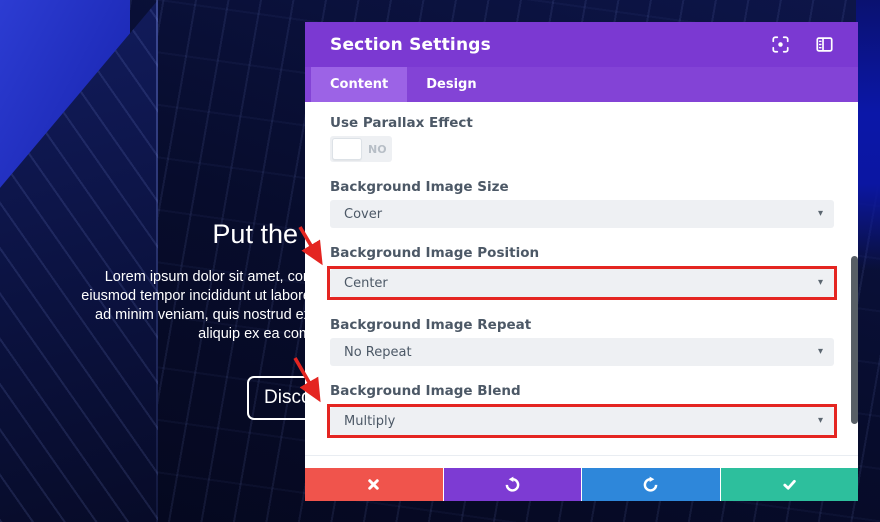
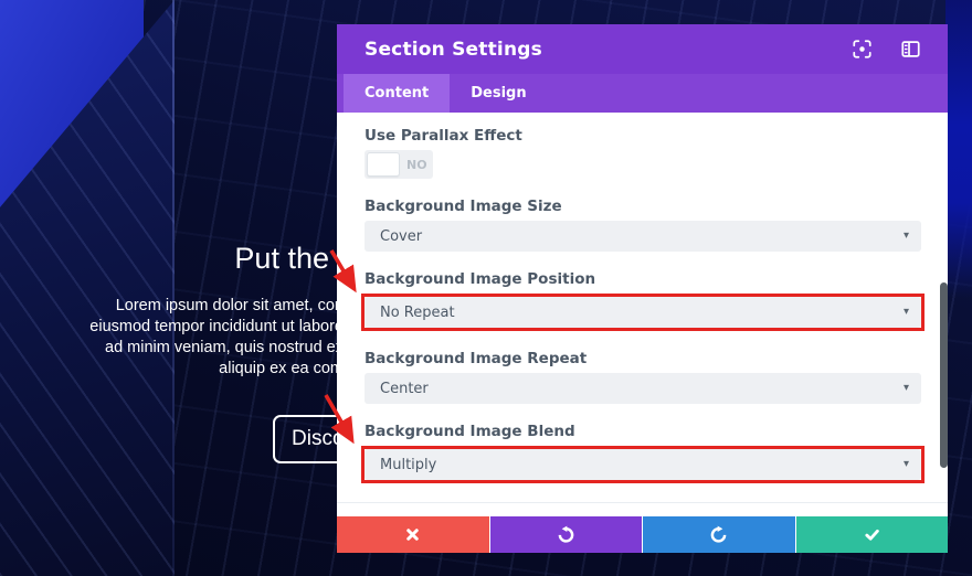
  Put the
  Lorem ipsum dolor sit amet, co
  eiusmod tempor incididunt ut labor
  ad minim veniam, quis nostrud e
  aliquip ex ea co
  Disc
  Section Settings
  Content
  Design
  Use Parallax Effect
  NO
  Background Image Size
  Cover
  ▾
  Background Image Position
- Center
+ No Repeat
  ▾
  Background Image Repeat
- No Repeat
+ Center
  ▾
  Background Image Blend
  Multiply
  ▾
